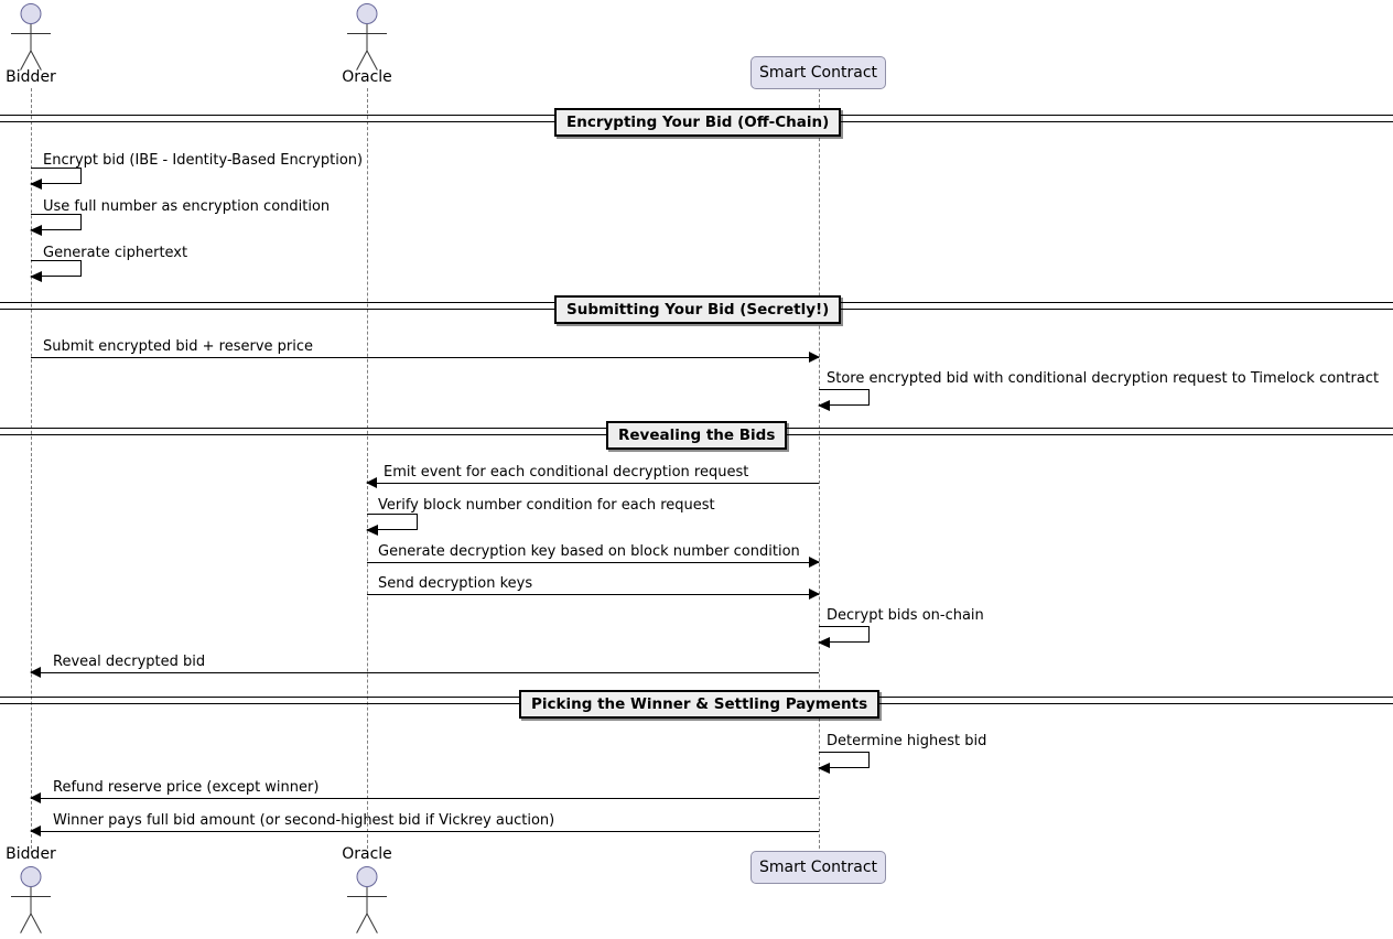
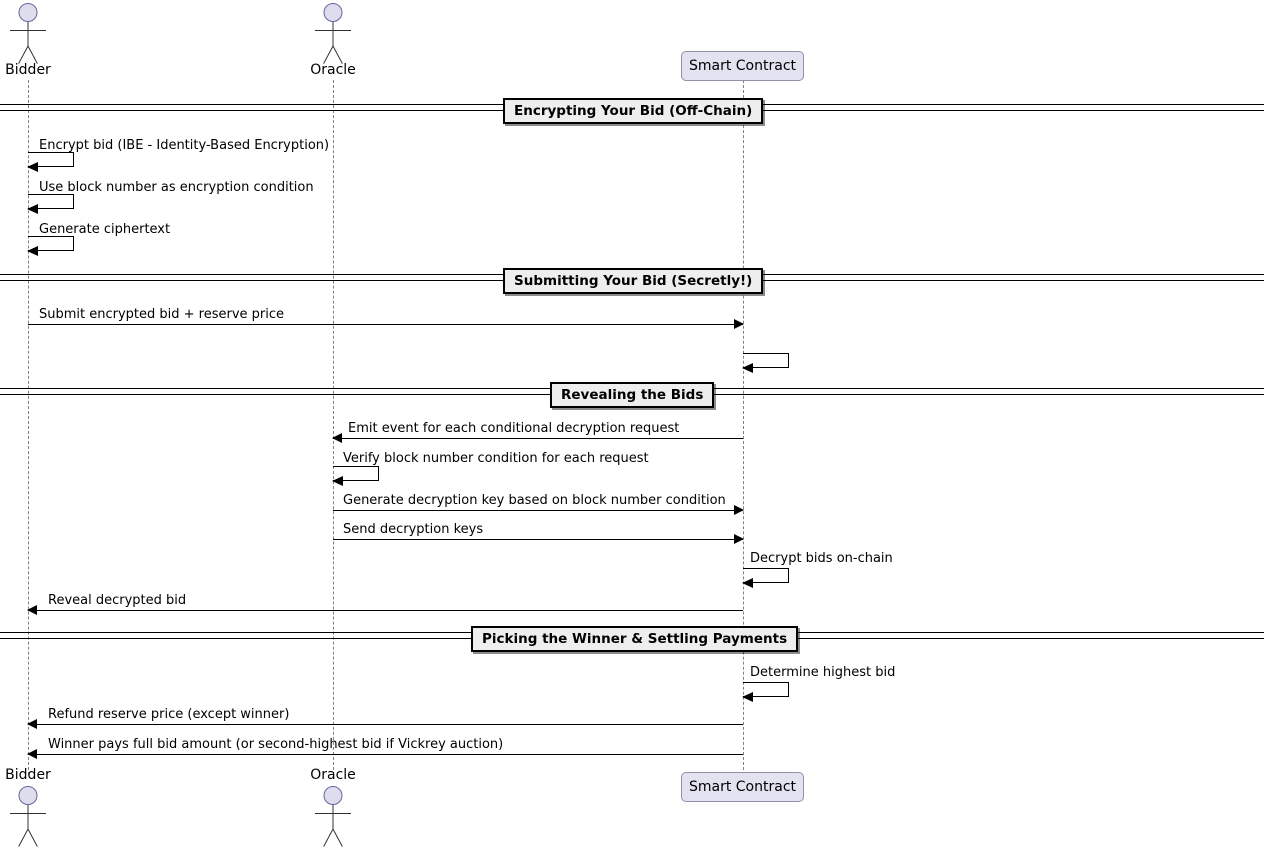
  Bidder
  Oracle
  Smart Contract
  Bidder
  Oracle
  Smart Contract
  Encrypting Your Bid (Off-Chain)
  Submitting Your Bid (Secretly!)
  Revealing the Bids
  Picking the Winner & Settling Payments
  Encrypt bid (IBE - Identity-Based Encryption)
- Use full number as encryption condition
+ Use block number as encryption condition
  Generate ciphertext
  Submit encrypted bid + reserve price
- Store encrypted bid with conditional decryption request to Timelock contract
  Emit event for each conditional decryption request
  Verify block number condition for each request
  Generate decryption key based on block number condition
  Send decryption keys
  Decrypt bids on-chain
  Reveal decrypted bid
  Determine highest bid
  Refund reserve price (except winner)
  Winner pays full bid amount (or second-highest bid if Vickrey auction)
